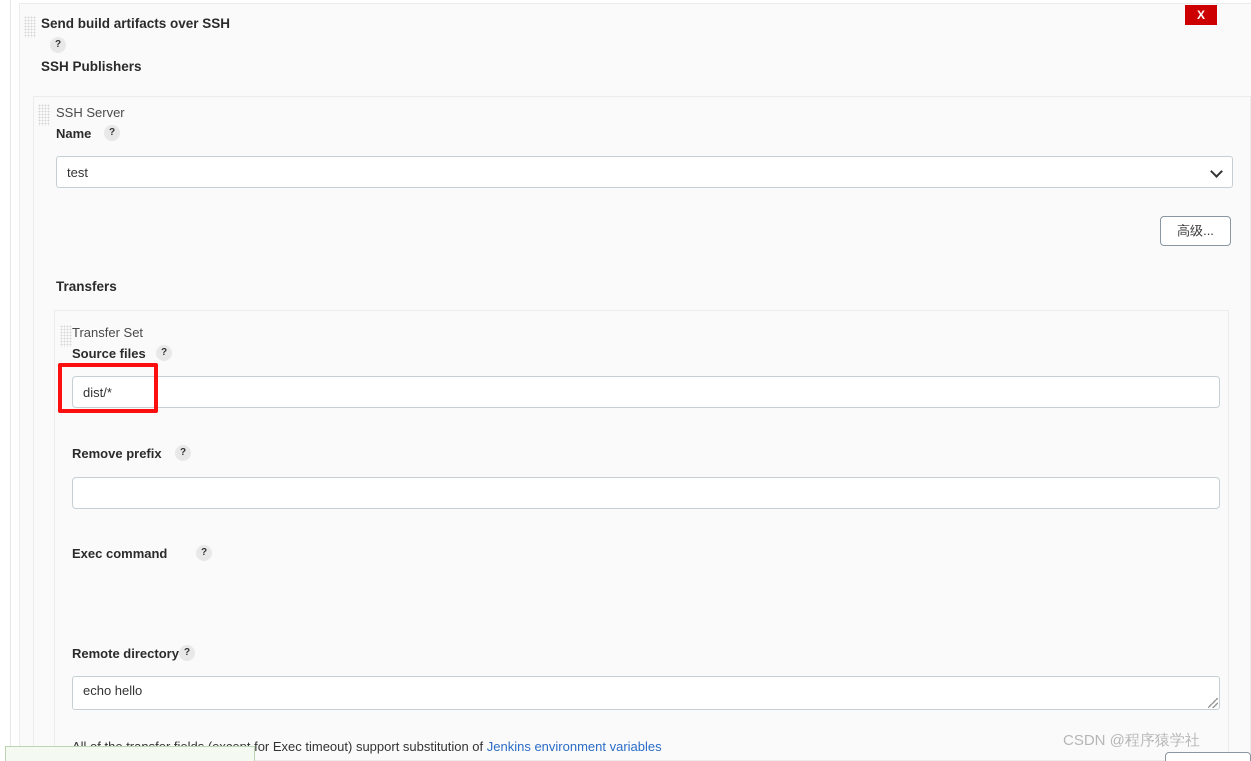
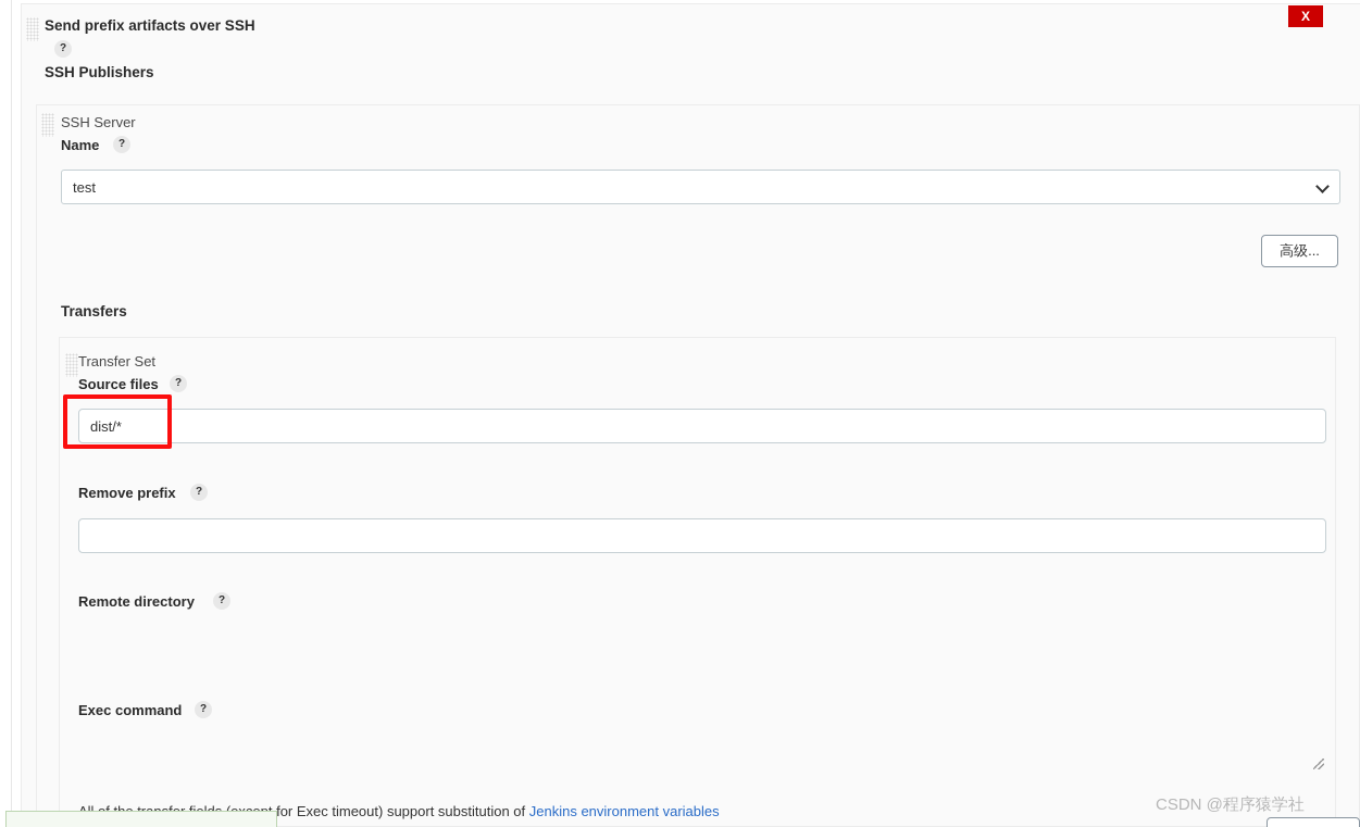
  X
- Send build artifacts over SSH
+ Send prefix artifacts over SSH
  ?
  SSH Publishers
  SSH Server
  Name
  ?
  test
  高级...
  Transfers
  Transfer Set
  Source files
  ?
  dist/*
  Remove prefix
  ?
- Exec command
+ Remote directory
  ?
- Remote directory
+ Exec command
  ?
- echo hello
  CSDN @程序猿学社
